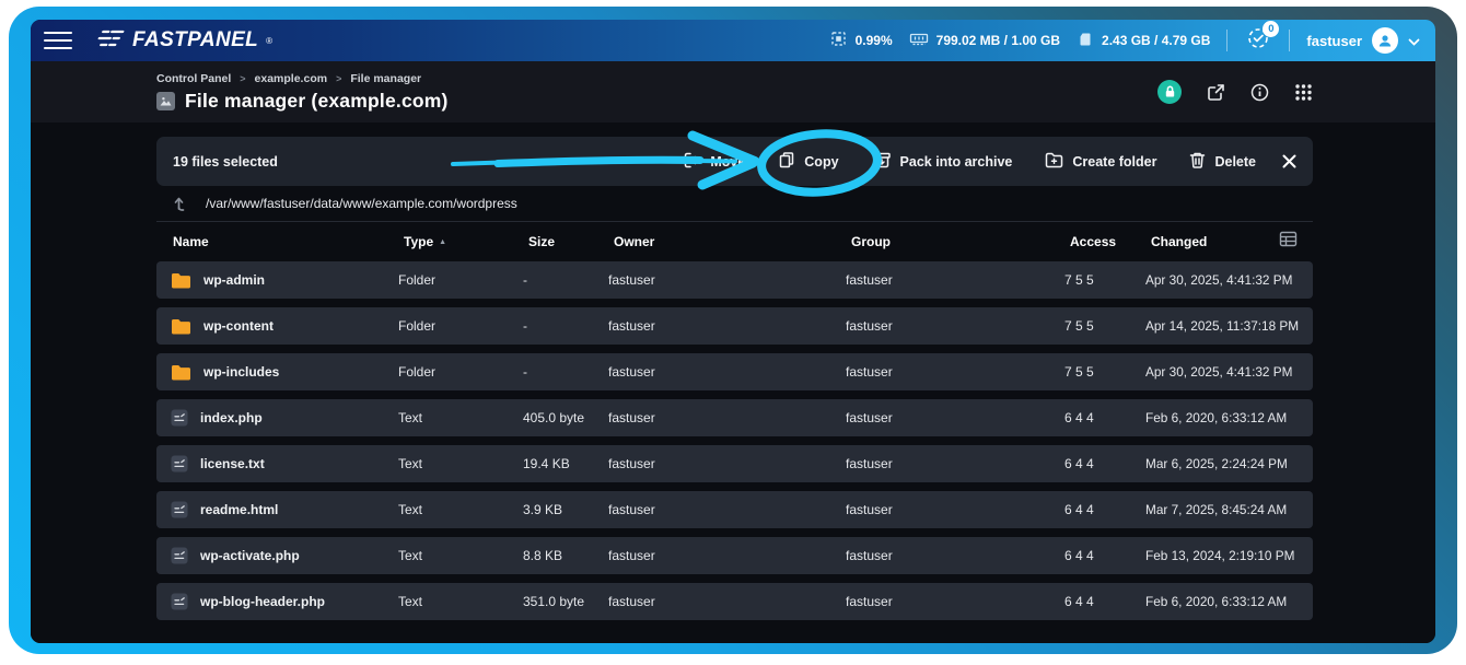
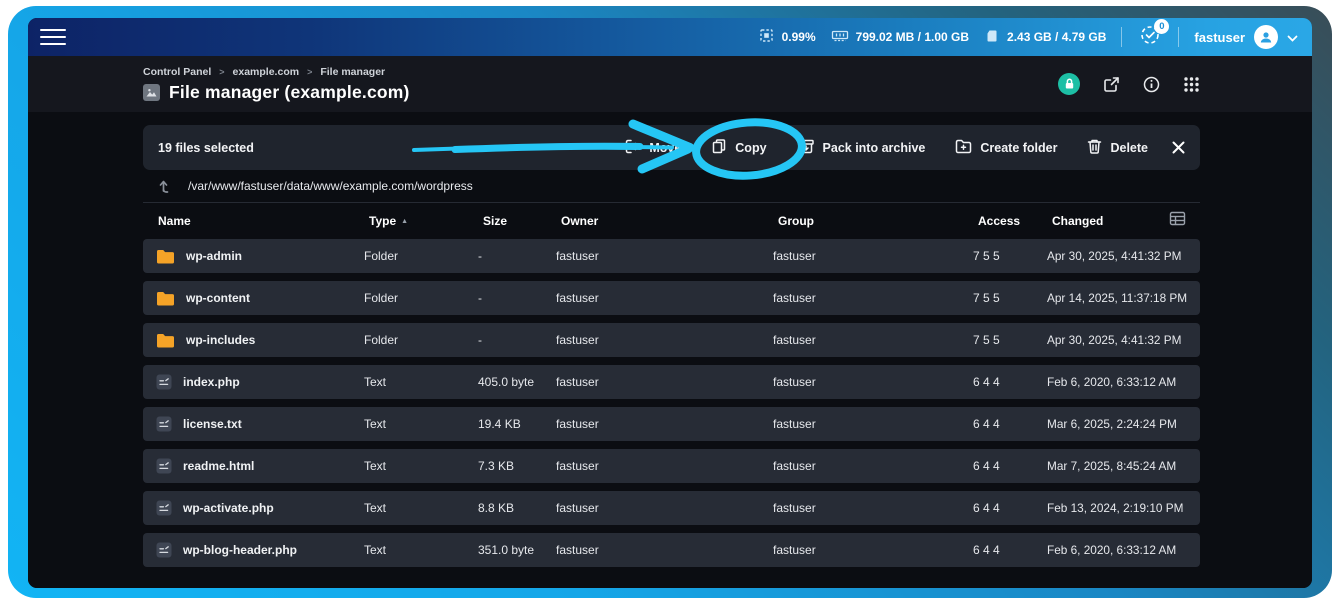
- FASTPANEL
- ®
  0.99%
  799.02 MB / 1.00 GB
  2.43 GB / 4.79 GB
  0
  fastuser
  Control Panel
  >
  example.com
  >
  File manager
  File manager (example.com)
  19 files selected
  Copy
  Pack into archive
  Create folder
  Delete
  /var/www/fastuser/data/www/example.com/wordpress
  Name
  Type
  Size
  Owner
  Group
  Access
  Changed
  wp-admin
  Folder
  -
  fastuser
  fastuser
  7 5 5
  Apr 30, 2025, 4:41:32 PM
  wp-content
  Folder
  -
  fastuser
  fastuser
  7 5 5
  Apr 14, 2025, 11:37:18 PM
  wp-includes
  Folder
  -
  fastuser
  fastuser
  7 5 5
  Apr 30, 2025, 4:41:32 PM
  index.php
  Text
  405.0 byte
  fastuser
  fastuser
  6 4 4
  Feb 6, 2020, 6:33:12 AM
  license.txt
  Text
  19.4 KB
  fastuser
  fastuser
  6 4 4
  Mar 6, 2025, 2:24:24 PM
  readme.html
  Text
- 3.9 KB
+ 7.3 KB
  fastuser
  fastuser
  6 4 4
  Mar 7, 2025, 8:45:24 AM
  wp-activate.php
  Text
  8.8 KB
  fastuser
  fastuser
  6 4 4
  Feb 13, 2024, 2:19:10 PM
  wp-blog-header.php
  Text
  351.0 byte
  fastuser
  fastuser
  6 4 4
  Feb 6, 2020, 6:33:12 AM
